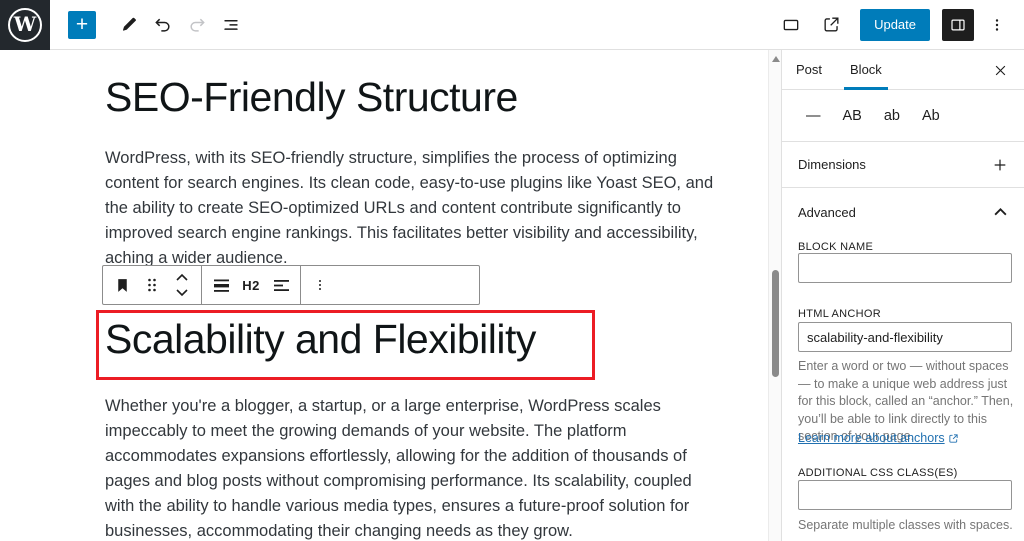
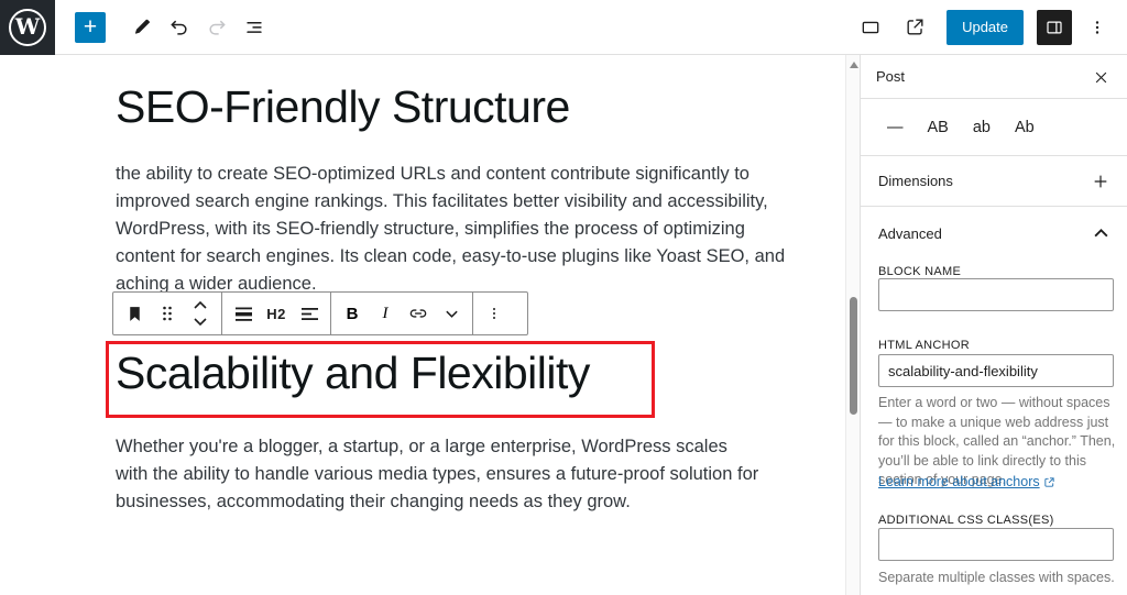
  W
  +
  Update
  SEO-Friendly Structure
- WordPress, with its SEO-friendly structure, simplifies the process of optimizing
+ the ability to create SEO-optimized URLs and content contribute significantly to
- content for search engines. Its clean code, easy-to-use plugins like Yoast SEO, and
+ improved search engine rankings. This facilitates better visibility and accessibility,
- the ability to create SEO-optimized URLs and content contribute significantly to
+ WordPress, with its SEO-friendly structure, simplifies the process of optimizing
- improved search engine rankings. This facilitates better visibility and accessibility,
+ content for search engines. Its clean code, easy-to-use plugins like Yoast SEO, and
  aching a wider audience.
  H2
+ B
+ I
  Scalability and Flexibility
  Whether you're a blogger, a startup, or a large enterprise, WordPress scales
- impeccably to meet the growing demands of your website. The platform
- accommodates expansions effortlessly, allowing for the addition of thousands of
- pages and blog posts without compromising performance. Its scalability, coupled
  with the ability to handle various media types, ensures a future-proof solution for
  businesses, accommodating their changing needs as they grow.
  Post
- Block
  —
  AB
  ab
  Ab
  Dimensions
  Advanced
  BLOCK NAME
  HTML ANCHOR
  scalability-and-flexibility
  Enter a word or two — without spaces — to make a unique web address just for this block, called an “anchor.” Then, you’ll be able to link directly to this section of your page.
  Learn more about anchors
  ADDITIONAL CSS CLASS(ES)
  Separate multiple classes with spaces.
